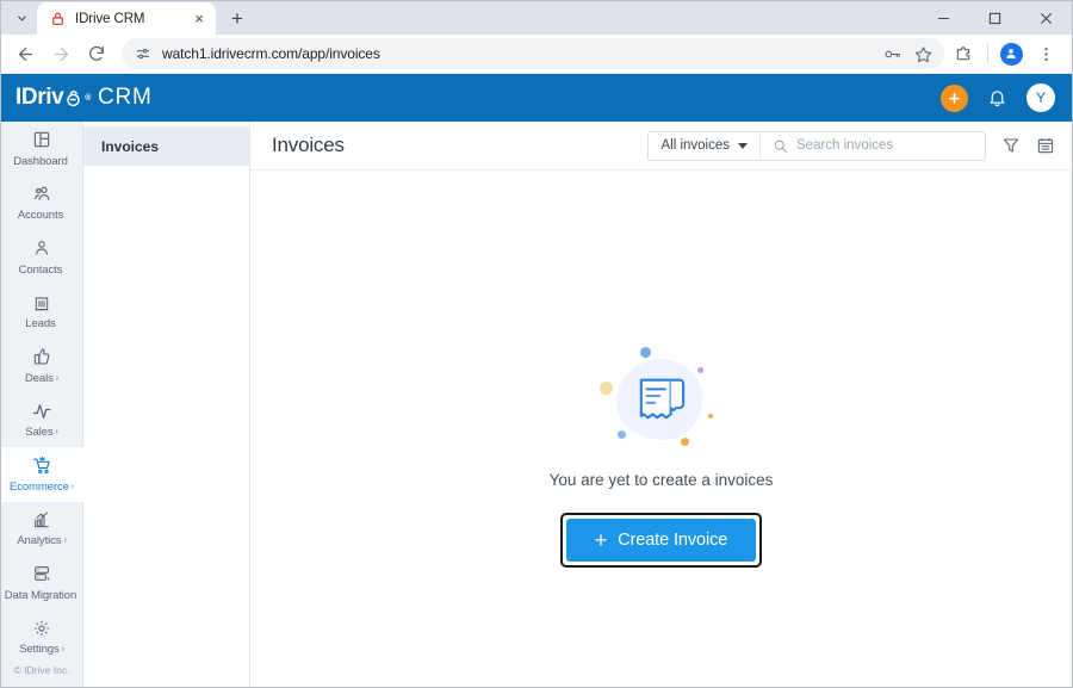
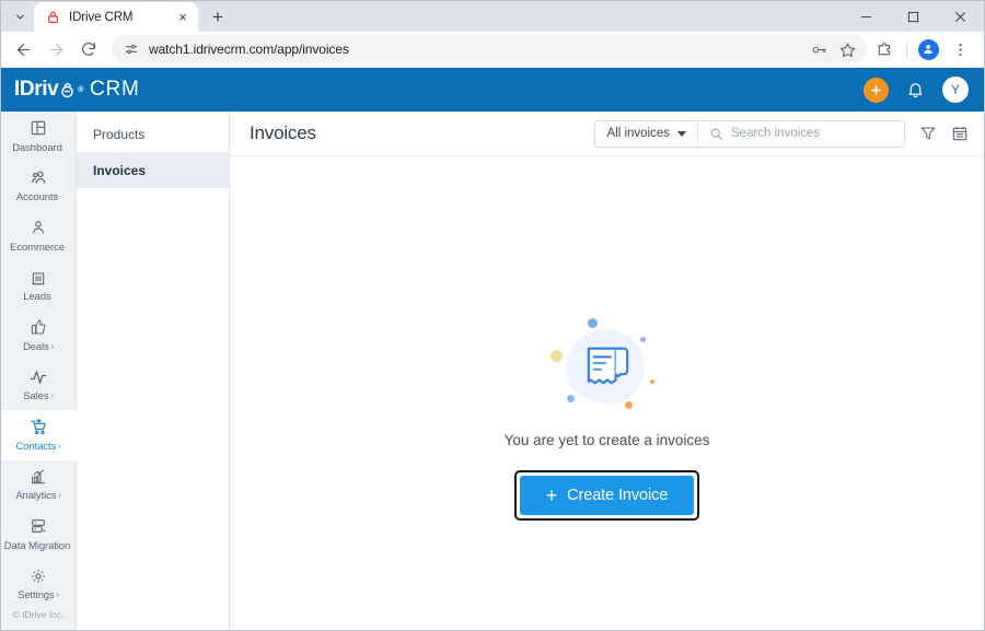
  IDrive CRM
  ×
  +
  watch1.idrivecrm.com/app/invoices
  IDriv
  CRM
  Y
  Dashboard
  Accounts
- Contacts
+ Ecommerce
  Leads
  Deals
  Sales
- Ecommerce
+ Contacts
  Analytics
  Data Migration
  Settings
  © IDrive Inc.
+ Products
  Invoices
  Invoices
  All invoices
  Search invoices
  You are yet to create a invoices
  +
  Create Invoice
